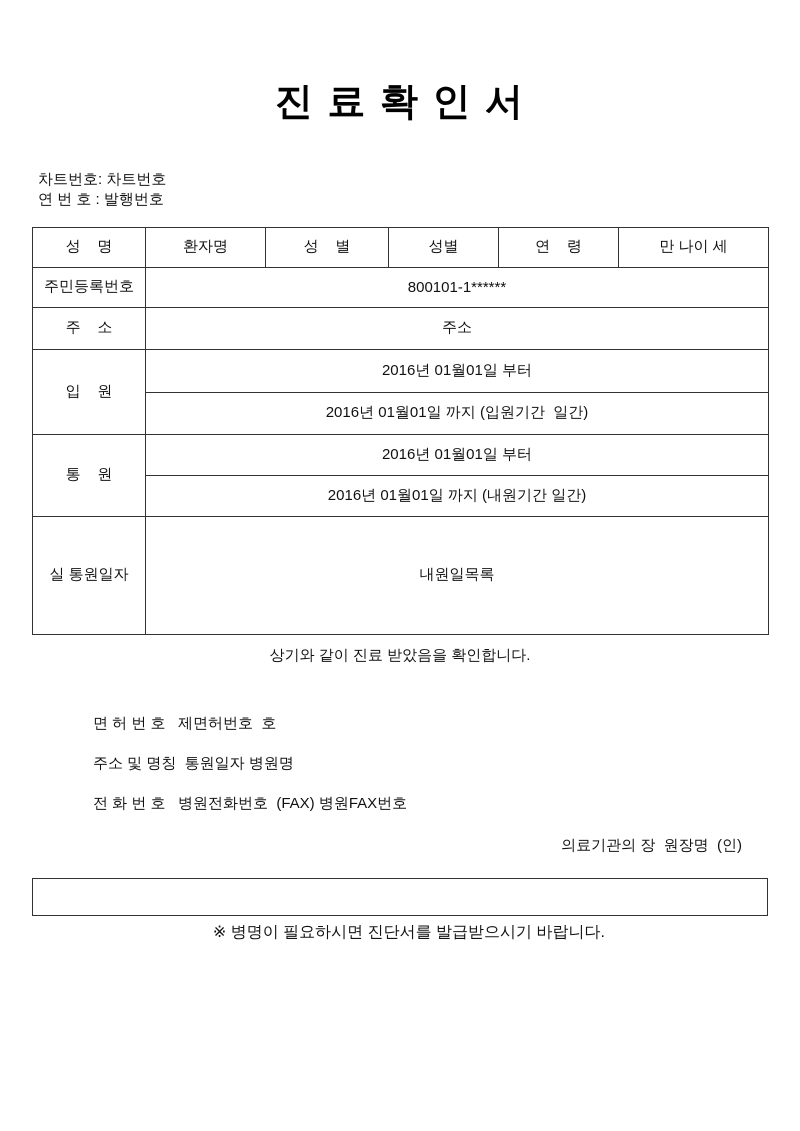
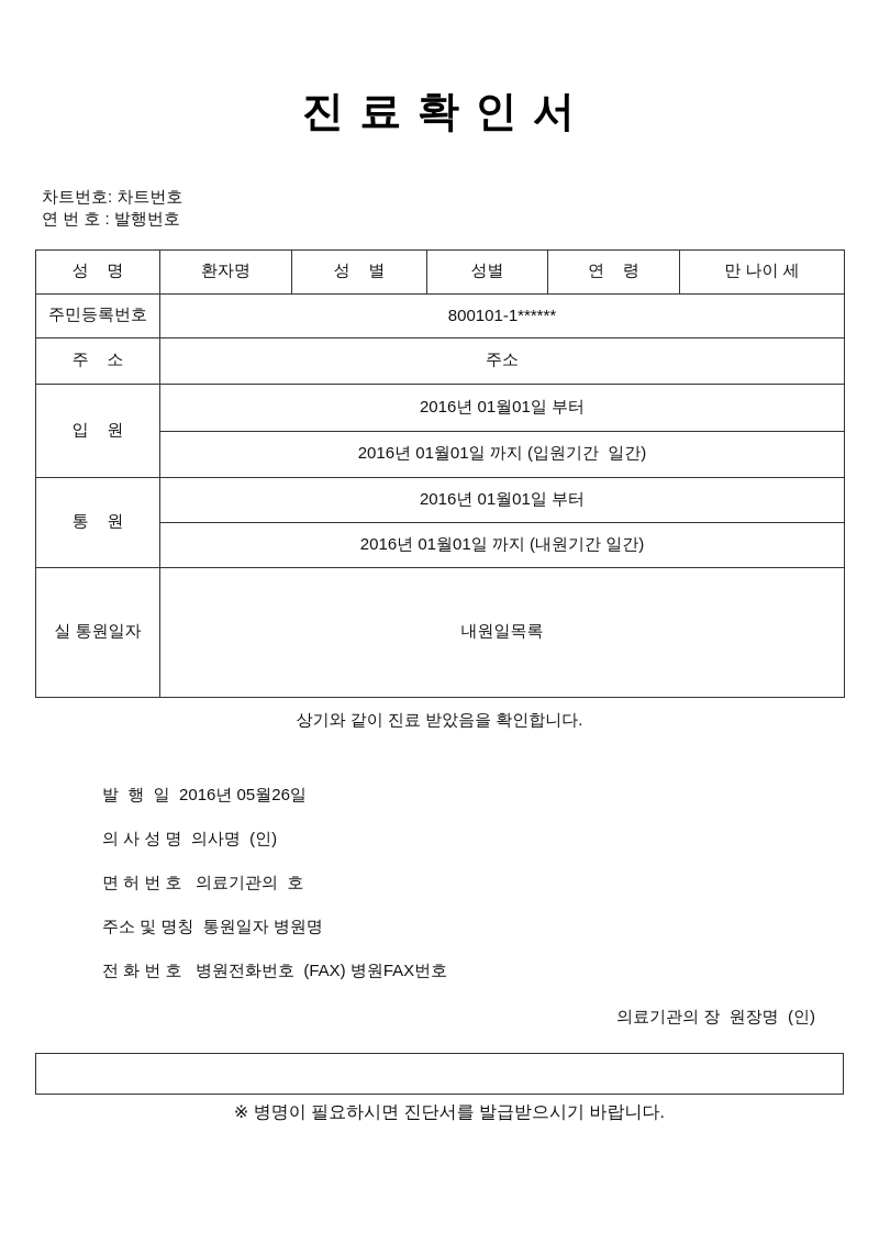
  진 료 확 인 서
  차트번호: 차트번호
  연 번 호 : 발행번호
  성 명	환자명	성 별	성별	연 령	만 나이 세
  주민등록번호	800101-1******
  주 소	주소
  입 원	2016년 01월01일 부터
  2016년 01월01일 까지 (입원기간 일간)
  통 원	2016년 01월01일 부터
  2016년 01월01일 까지 (내원기간 일간)
  실 통원일자	내원일목록
  상기와 같이 진료 받았음을 확인합니다.
+ 발 행 일 2016년 05월26일
+ 의 사 성 명 의사명 (인)
- 면 허 번 호 제면허번호 호
+ 면 허 번 호 의료기관의 호
  주소 및 명칭 통원일자 병원명
  전 화 번 호 병원전화번호 (FAX) 병원FAX번호
  의료기관의 장 원장명 (인)
  ※ 병명이 필요하시면 진단서를 발급받으시기 바랍니다.
